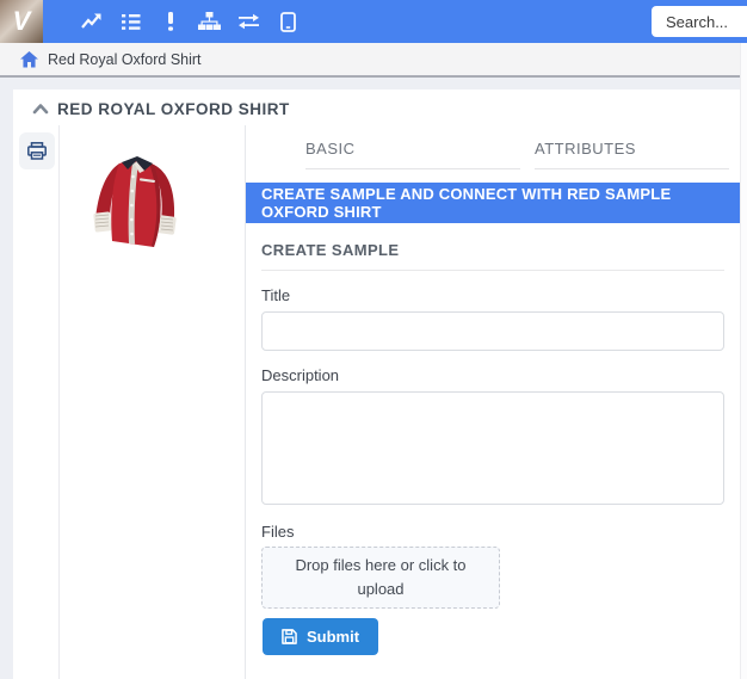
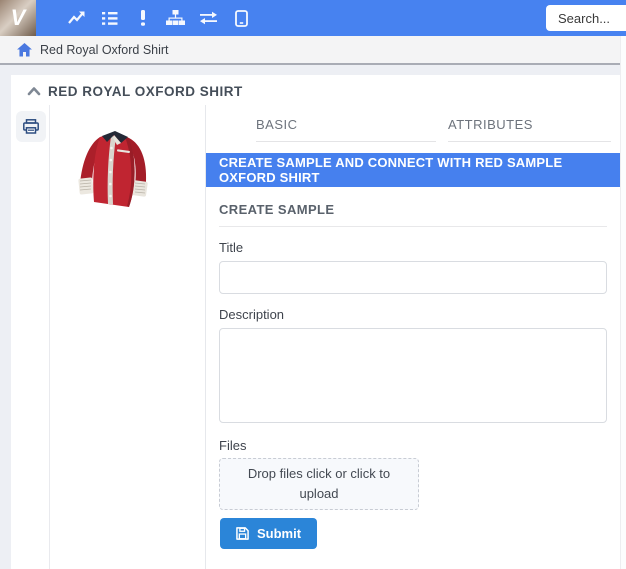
  V
  Search...
  Red Royal Oxford Shirt
  RED ROYAL OXFORD SHIRT
  BASIC
  ATTRIBUTES
  CREATE SAMPLE AND CONNECT WITH RED SAMPLE OXFORD SHIRT
  CREATE SAMPLE
  Title
  Description
  Files
- Drop files here or click to upload
+ Drop files click or click to upload
  Submit
